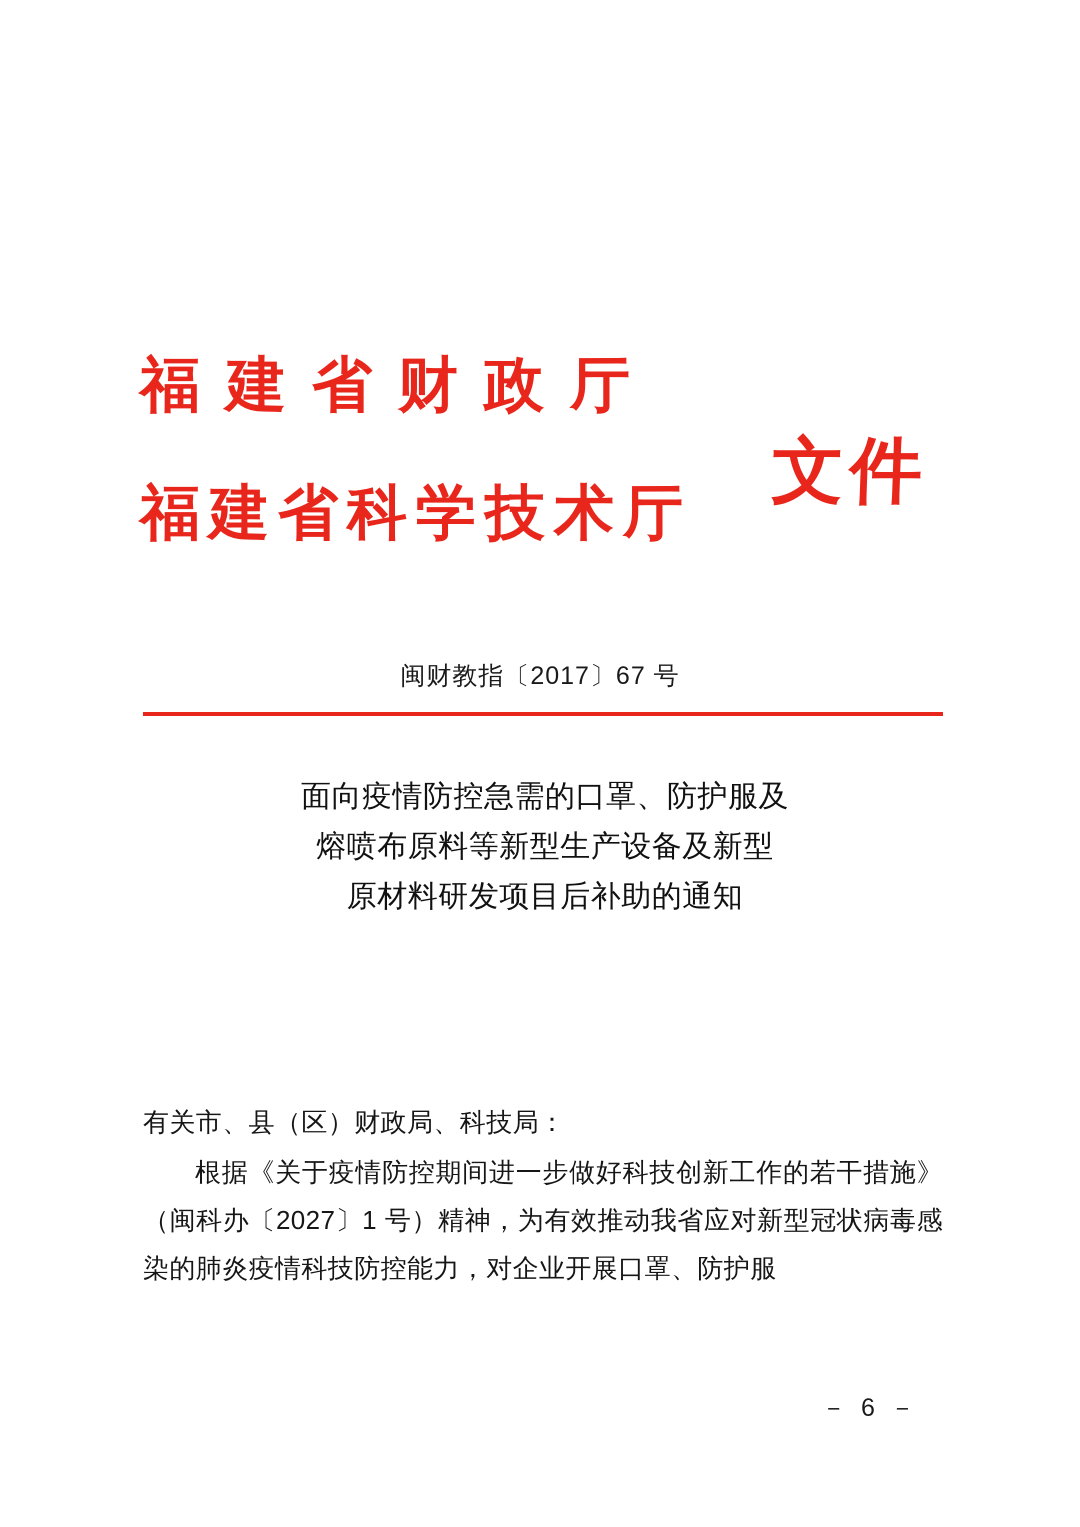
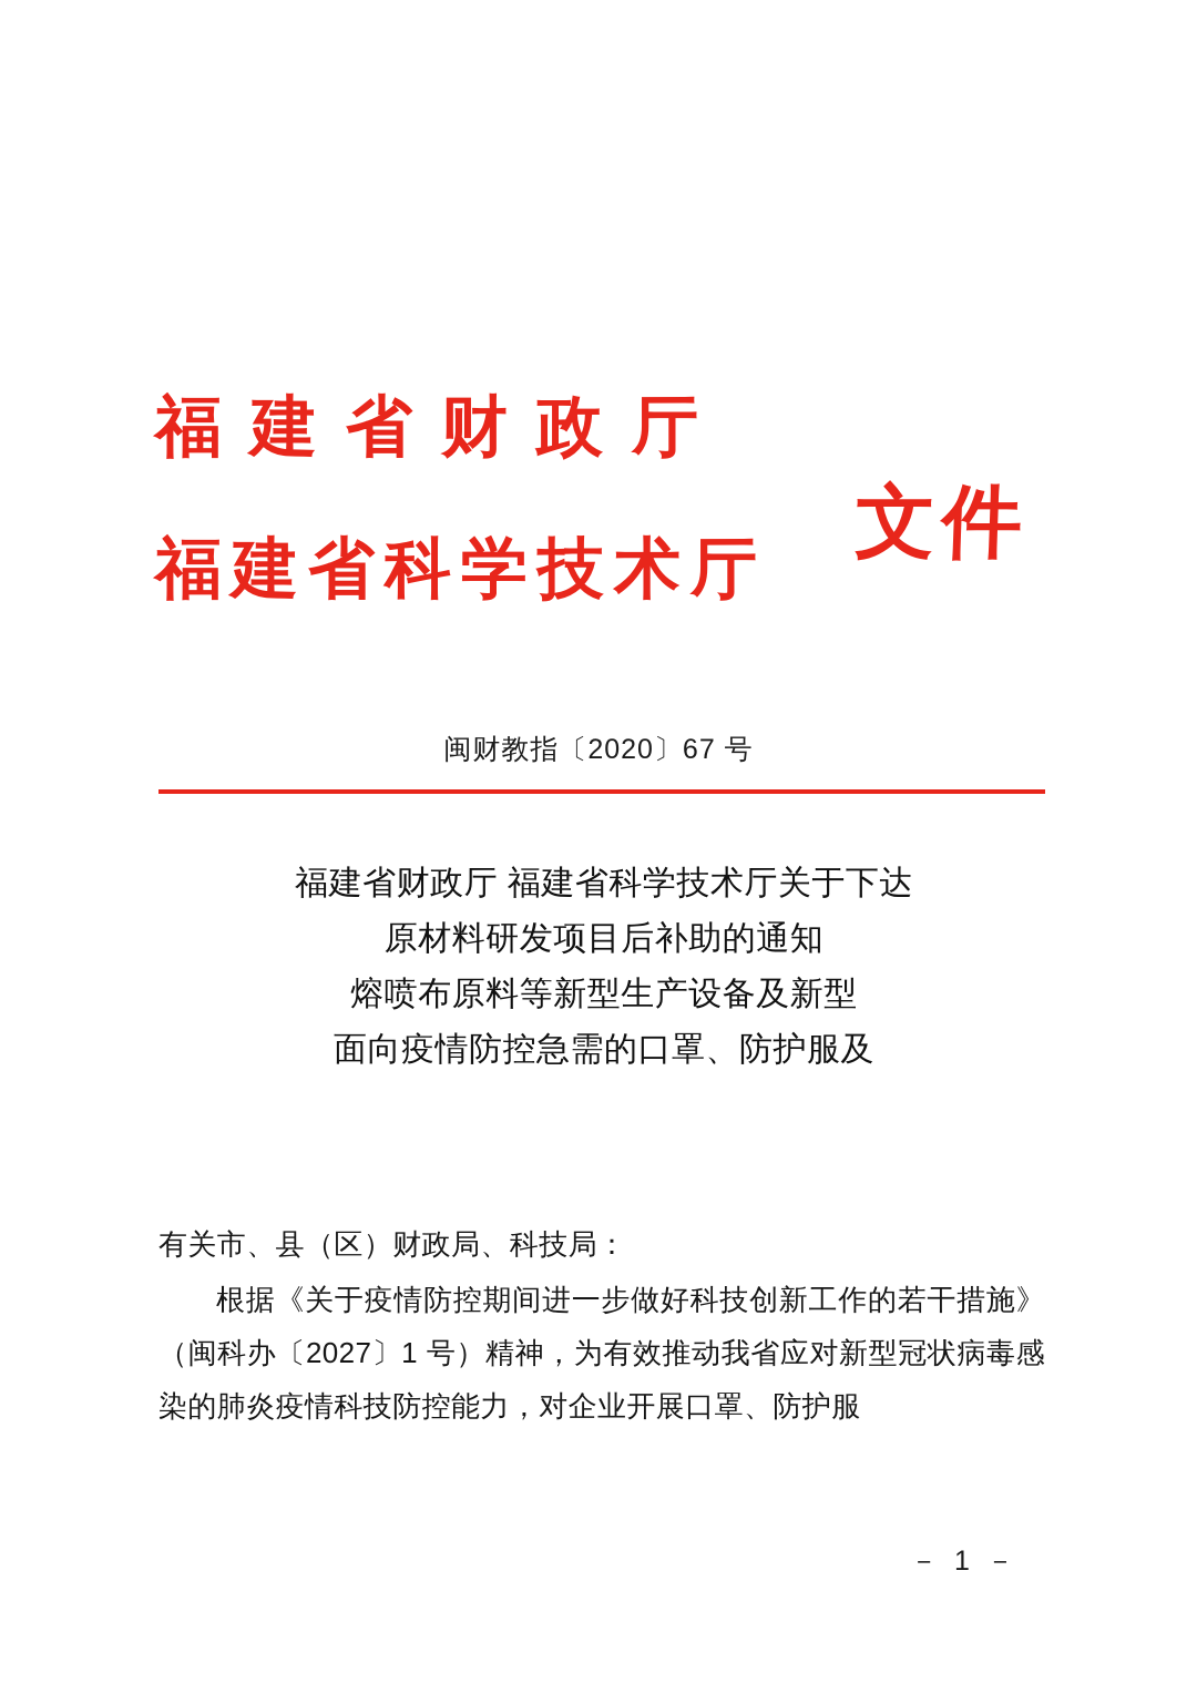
  福建省财政厅
  福建省科学技术厅
- 闽财教指〔2017〕67 号
+ 闽财教指〔2020〕67 号
+ 福建省财政厅 福建省科学技术厅关于下达
- 面向疫情防控急需的口罩、防护服及
+ 原材料研发项目后补助的通知
  熔喷布原料等新型生产设备及新型
- 原材料研发项目后补助的通知
+ 面向疫情防控急需的口罩、防护服及
  有关市、县（区）财政局、科技局：
  根据《关于疫情防控期间进一步做好科技创新工作的若干措施》（闽科办〔2027〕1 号）精神，为有效推动我省应对新型冠状病毒感染的肺炎疫情科技防控能力，对企业开展口罩、防护服
- － 6 －
+ － 1 －
